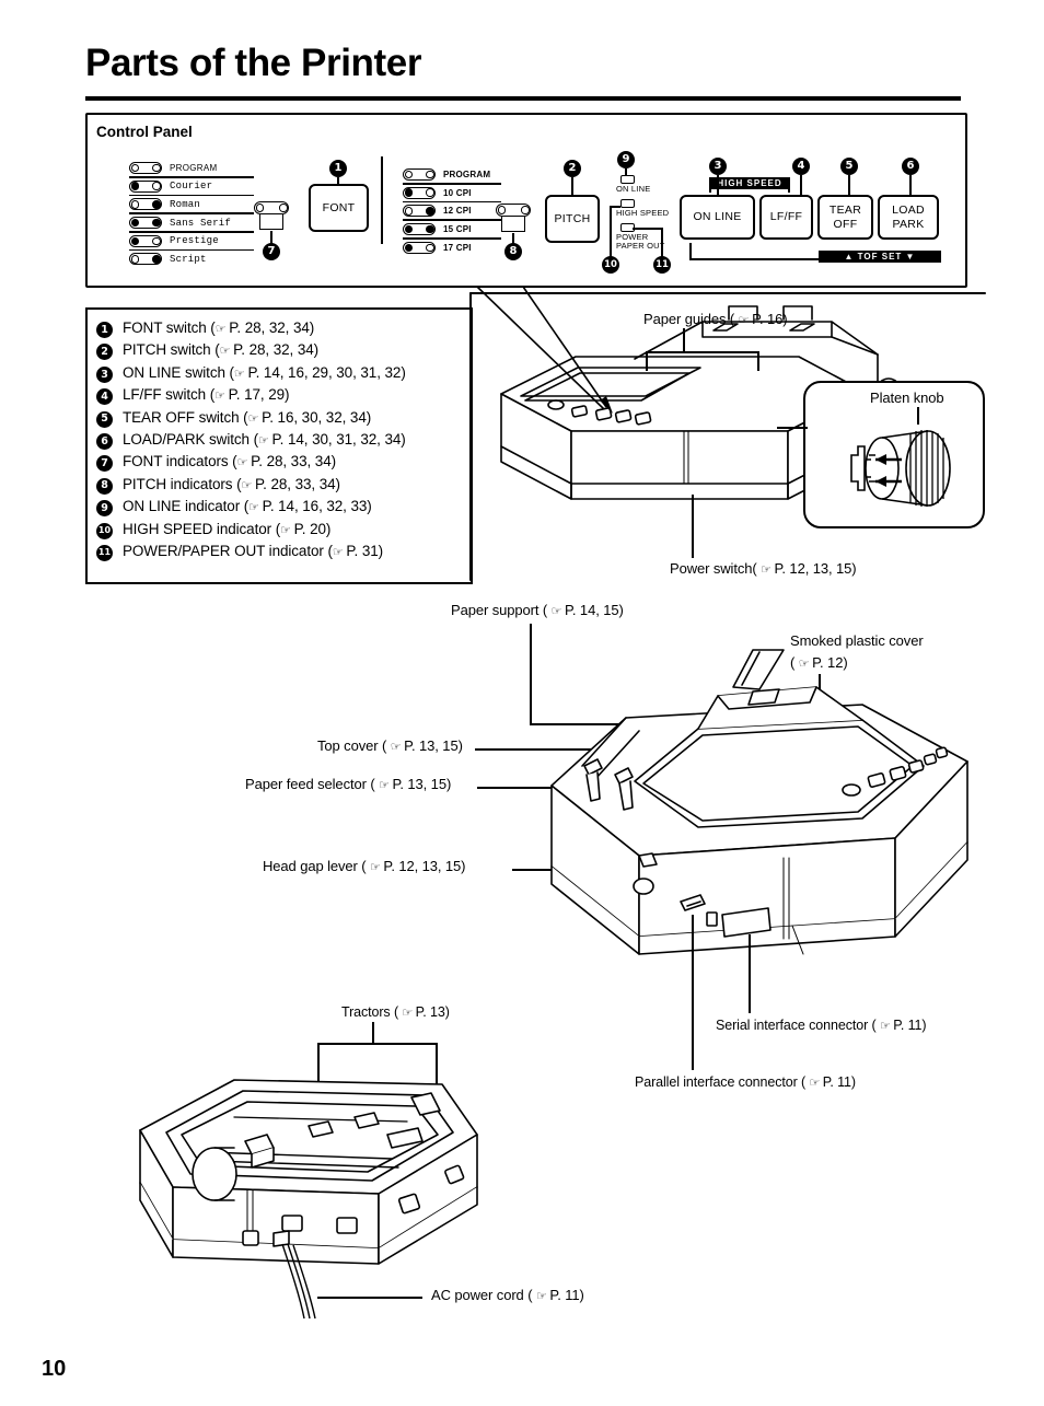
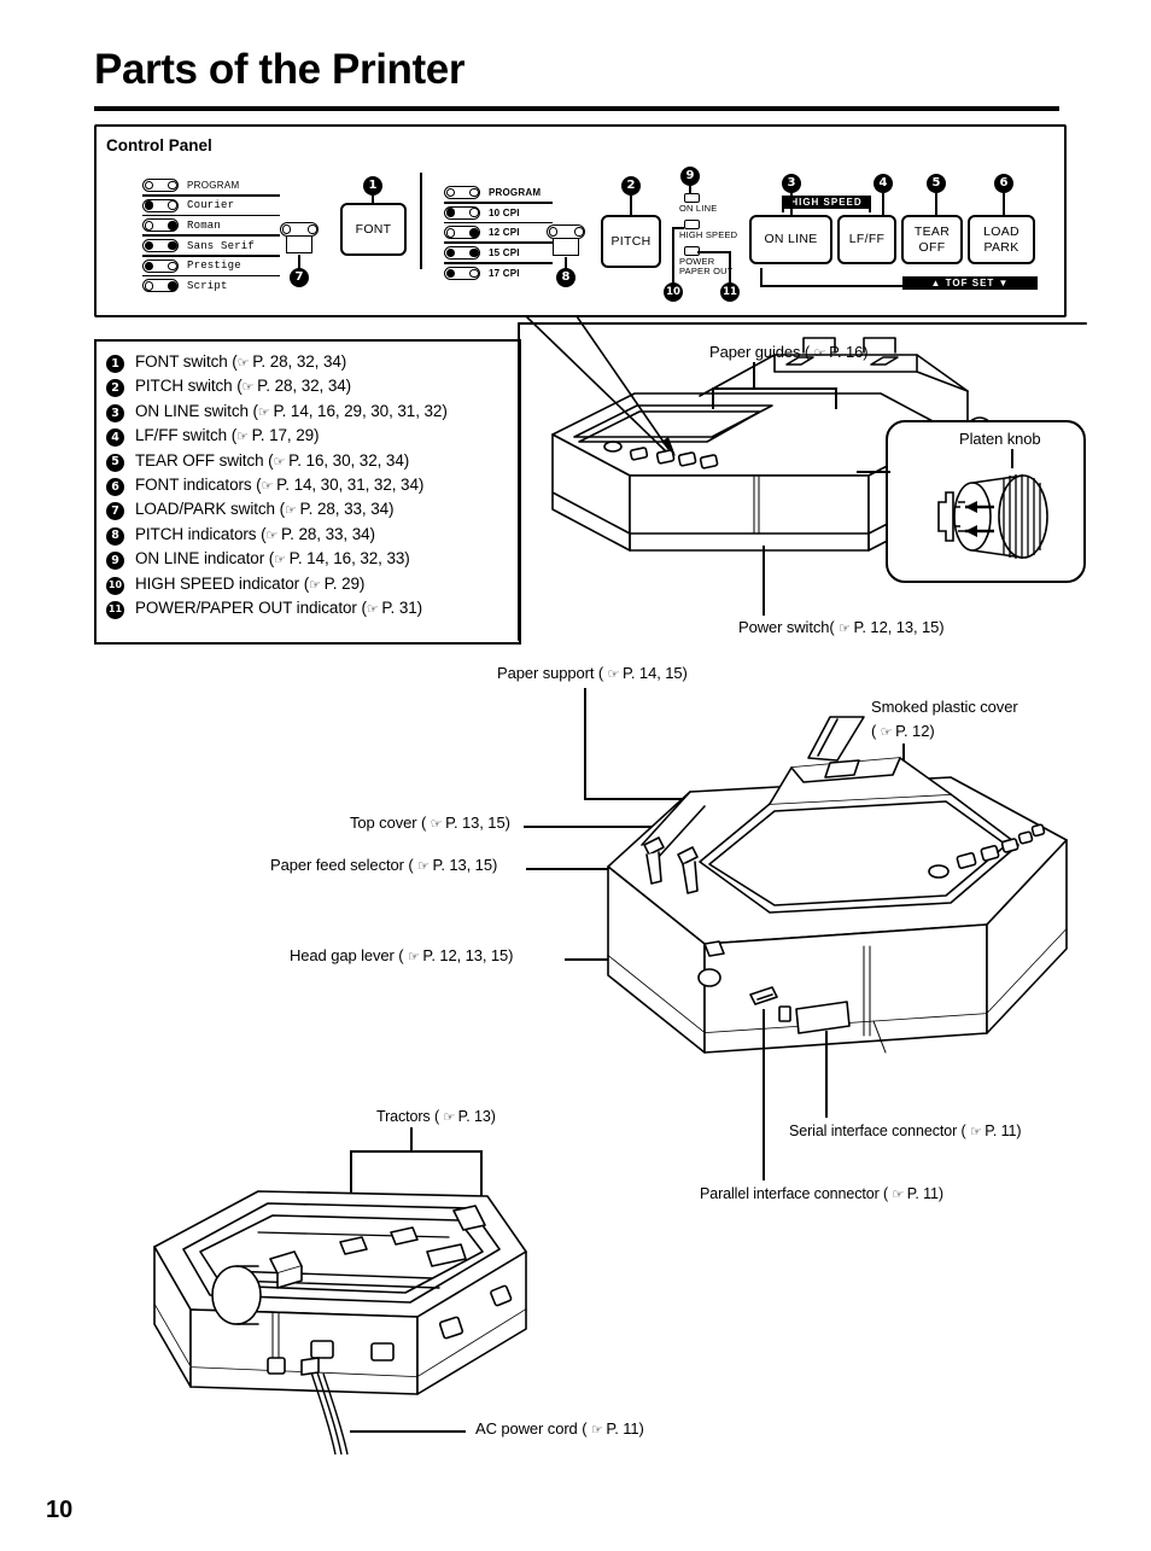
  Parts of the Printer
  Control Panel
  PROGRAM
  Courier
  Roman
  Sans Serif
  Prestige
  Script
  PROGRAM
  10 CPI
  12 CPI
  15 CPI
  17 CPI
  1
  FONT
  7
  2
  PITCH
  8
  ON LINE
  HIGH SPEED
  POWER
  PAPER OU
  9
  10
  11
  HIGH SPEED
  3
  ON LINE
  4
  LF/FF
  5
  TEAR
  OFF
  6
  LOAD
  PARK
  ▲ TOF SET ▼
  1
  FONT switch (☞ P. 28, 32, 34)
  2
  PITCH switch (☞ P. 28, 32, 34)
  3
  ON LINE switch (☞ P. 14, 16, 29, 30, 31, 32)
  4
  LF/FF switch (☞ P. 17, 29)
  5
  TEAR OFF switch (☞ P. 16, 30, 32, 34)
  6
- LOAD/PARK switch (☞ P. 14, 30, 31, 32, 34)
+ FONT indicators (☞ P. 14, 30, 31, 32, 34)
  7
- FONT indicators (☞ P. 28, 33, 34)
+ LOAD/PARK switch (☞ P. 28, 33, 34)
  8
  PITCH indicators (☞ P. 28, 33, 34)
  9
  ON LINE indicator (☞ P. 14, 16, 32, 33)
  10
- HIGH SPEED indicator (☞ P. 20)
+ HIGH SPEED indicator (☞ P. 29)
  11
  POWER/PAPER OUT indicator (☞ P. 31)
  Paper guides ( ☞ P. 16)
  Platen knob
  Power switch( ☞ P. 12, 13, 15)
  Paper support ( ☞ P. 14, 15)
  Smoked plastic cover
  ( ☞ P. 12)
  Top cover ( ☞ P. 13, 15)
  Paper feed selector ( ☞ P. 13, 15)
  Head gap lever ( ☞ P. 12, 13, 15)
  Tractors ( ☞ P. 13)
  Serial interface connector ( ☞ P. 11)
  Parallel interface connector ( ☞ P. 11)
  AC power cord ( ☞ P. 11)
  10
